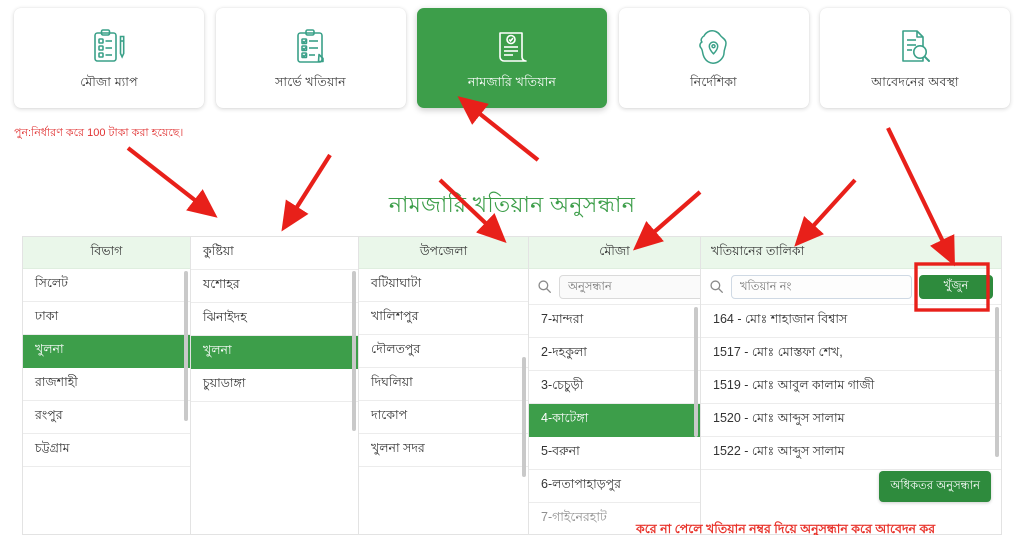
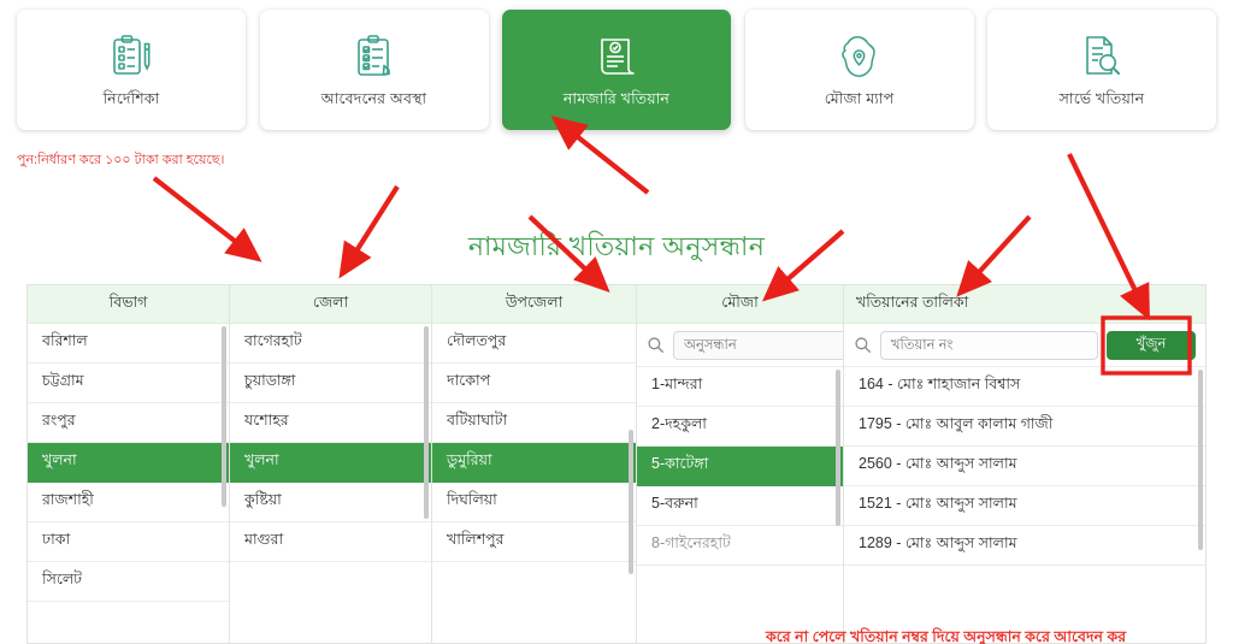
- মৌজা ম্যাপ
+ নির্দেশিকা
- সার্ভে খতিয়ান
+ আবেদনের অবস্থা
  নামজারি খতিয়ান
- নির্দেশিকা
+ মৌজা ম্যাপ
- আবেদনের অবস্থা
+ সার্ভে খতিয়ান
- পুন:নির্ধারণ করে 100 টাকা করা হয়েছে।
+ পুন:নির্ধারণ করে ১০০ টাকা করা হয়েছে।
  নামজারি খতিয়ান অনুসন্ধান
  বিভাগ
+ বরিশাল
- সিলেট
+ চট্টগ্রাম
- ঢাকা
+ রংপুর
  খুলনা
  রাজশাহী
- রংপুর
+ ঢাকা
- চট্টগ্রাম
+ সিলেট
+ জেলা
+ বাগেরহাট
- কুষ্টিয়া
+ চুয়াডাঙ্গা
  যশোহর
- ঝিনাইদহ
  খুলনা
- চুয়াডাঙ্গা
+ কুষ্টিয়া
+ মাগুরা
  উপজেলা
- বটিয়াঘাটা
+ দৌলতপুর
- খালিশপুর
+ দাকোপ
- দৌলতপুর
+ বটিয়াঘাটা
+ ডুমুরিয়া
  দিঘলিয়া
- দাকোপ
+ খালিশপুর
- খুলনা সদর
  মৌজা
  অনুসন্ধান
- 7-মান্দরা
+ 1-মান্দরা
  2-দহকুলা
- 3-চেচুড়ী
- 4-কাটেঙ্গা
+ 5-কাটেঙ্গা
  5-বরুনা
- 6-লতাপাহাড়পুর
- 7-গাইনেরহাট
+ 8-গাইনেরহাট
  খতিয়ানের তালিকা
  খতিয়ান নং
  খুঁজুন
  164 - মোঃ শাহাজান বিশ্বাস
- 1517 - মোঃ মোস্তফা শেখ,
- 1519 - মোঃ আবুল কালাম গাজী
+ 1795 - মোঃ আবুল কালাম গাজী
- 1520 - মোঃ আব্দুস সালাম
+ 2560 - মোঃ আব্দুস সালাম
+ 1521 - মোঃ আব্দুস সালাম
- 1522 - মোঃ আব্দুস সালাম
+ 1289 - মোঃ আব্দুস সালাম
- অধিকতর অনুসন্ধান
  করে না পেলে খতিয়ান নম্বর দিয়ে অনুসন্ধান করে আবেদন কর
